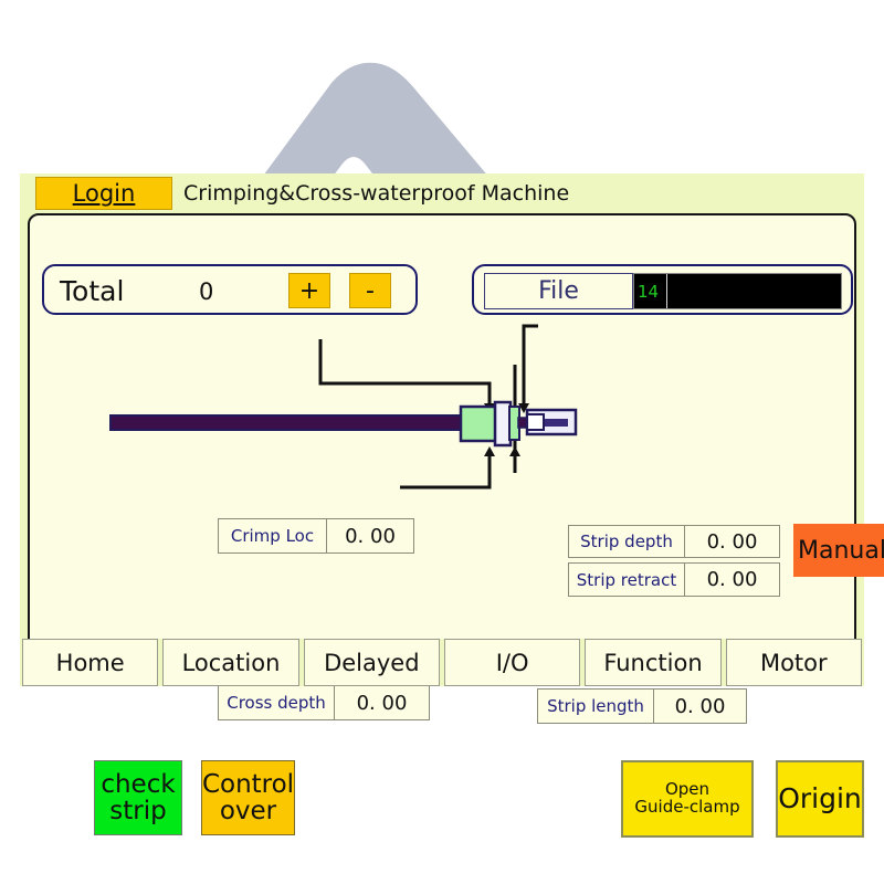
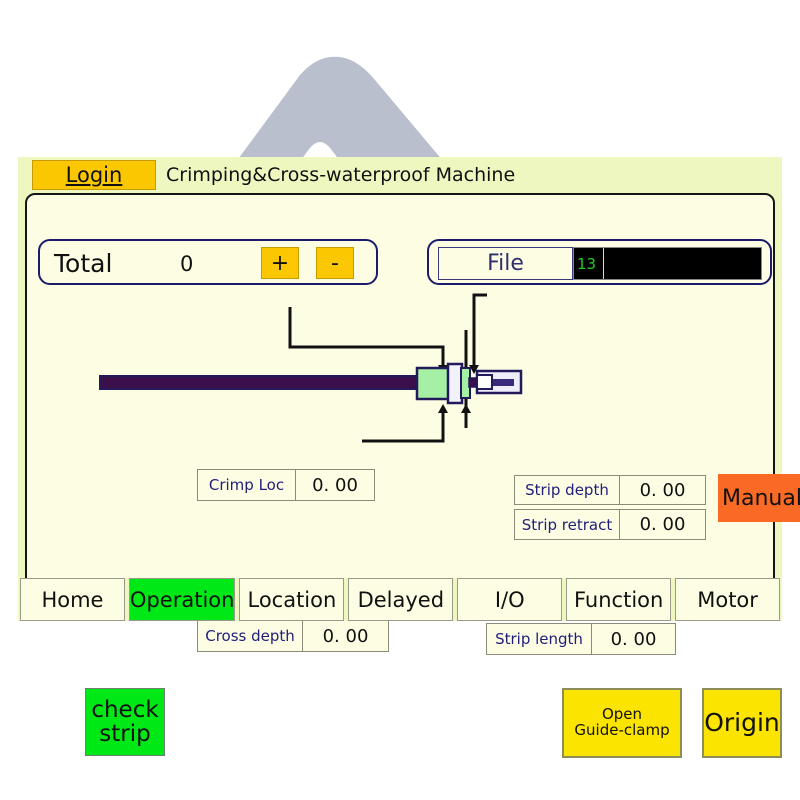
  Login
  Crimping&Cross-waterproof Machine
  Total
  0
  +
  -
  File
- 14
+ 13
  Crimp Loc
  0. 00
  Strip depth
  0. 00
  Strip retract
  0. 00
  Cross depth
  0. 00
  Strip length
  0. 00
  Manual
  check
  strip
- Control
- over
  Open
  Guide-clamp
  Origin
  Home
+ Operation
  Location
  Delayed
  I/O
  Function
  Motor
